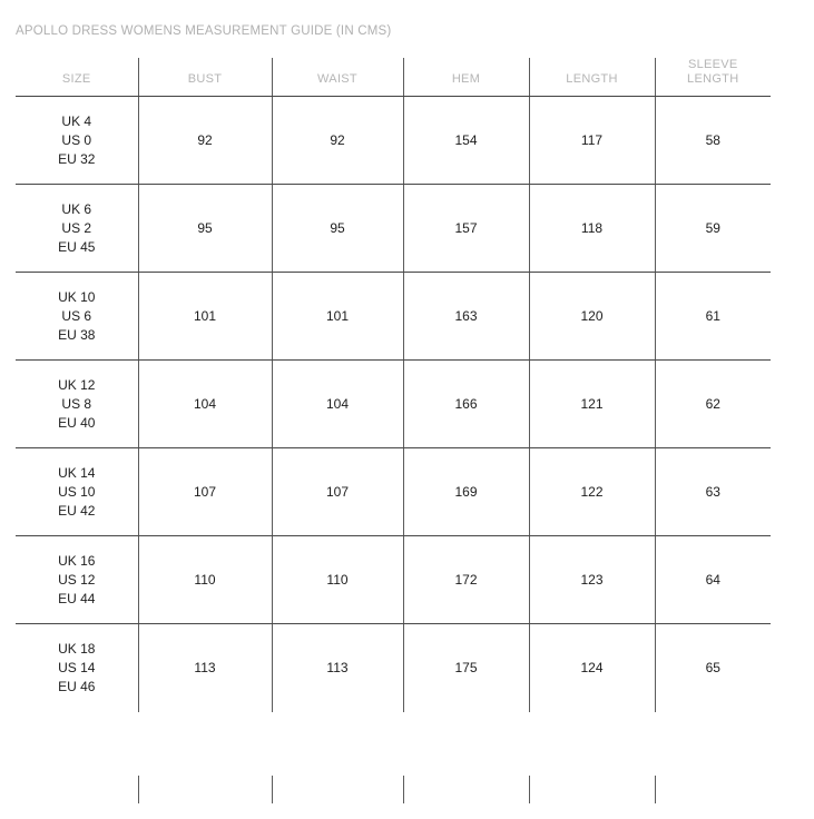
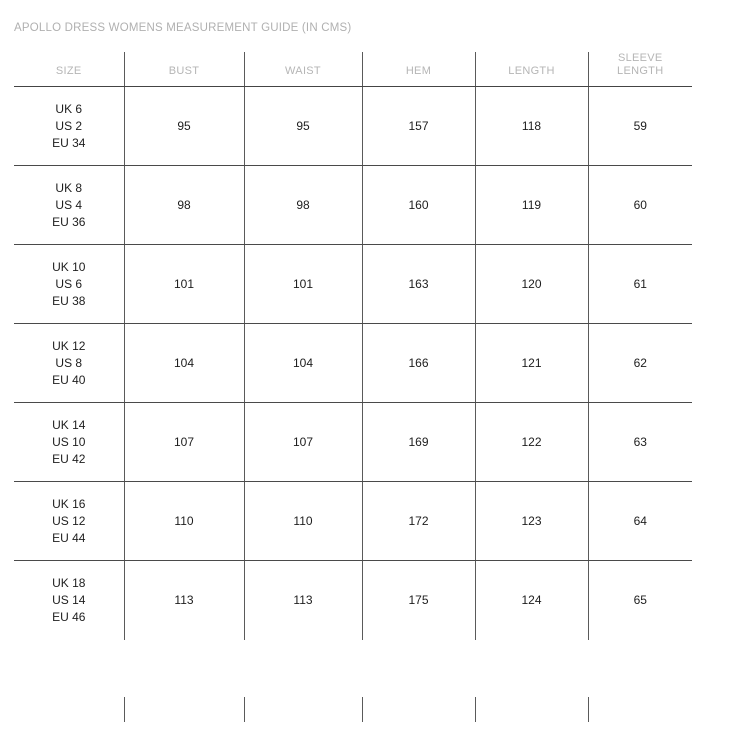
  APOLLO DRESS WOMENS MEASUREMENT GUIDE (IN CMS)
  SIZE	BUST	WAIST	HEM	LENGTH	SLEEVE LENGTH
- UK 4 US 0 EU 32	92	92	154	117	58
- UK 6 US 2 EU 45	95	95	157	118	59
+ UK 6 US 2 EU 34	95	95	157	118	59
+ UK 8 US 4 EU 36	98	98	160	119	60
  UK 10 US 6 EU 38	101	101	163	120	61
  UK 12 US 8 EU 40	104	104	166	121	62
  UK 14 US 10 EU 42	107	107	169	122	63
  UK 16 US 12 EU 44	110	110	172	123	64
  UK 18 US 14 EU 46	113	113	175	124	65
